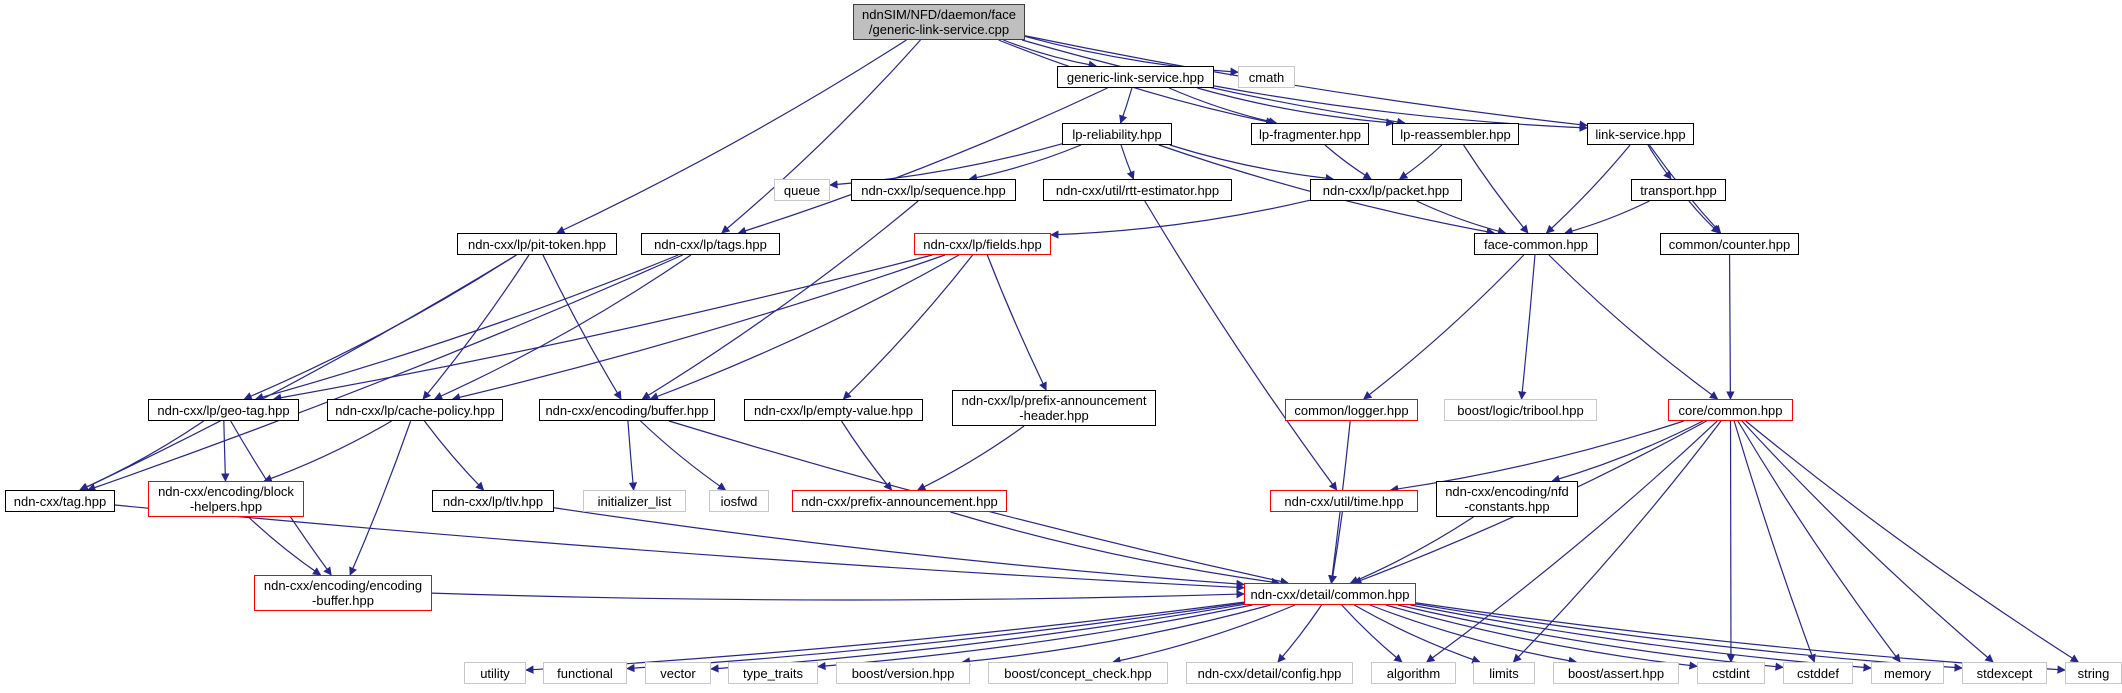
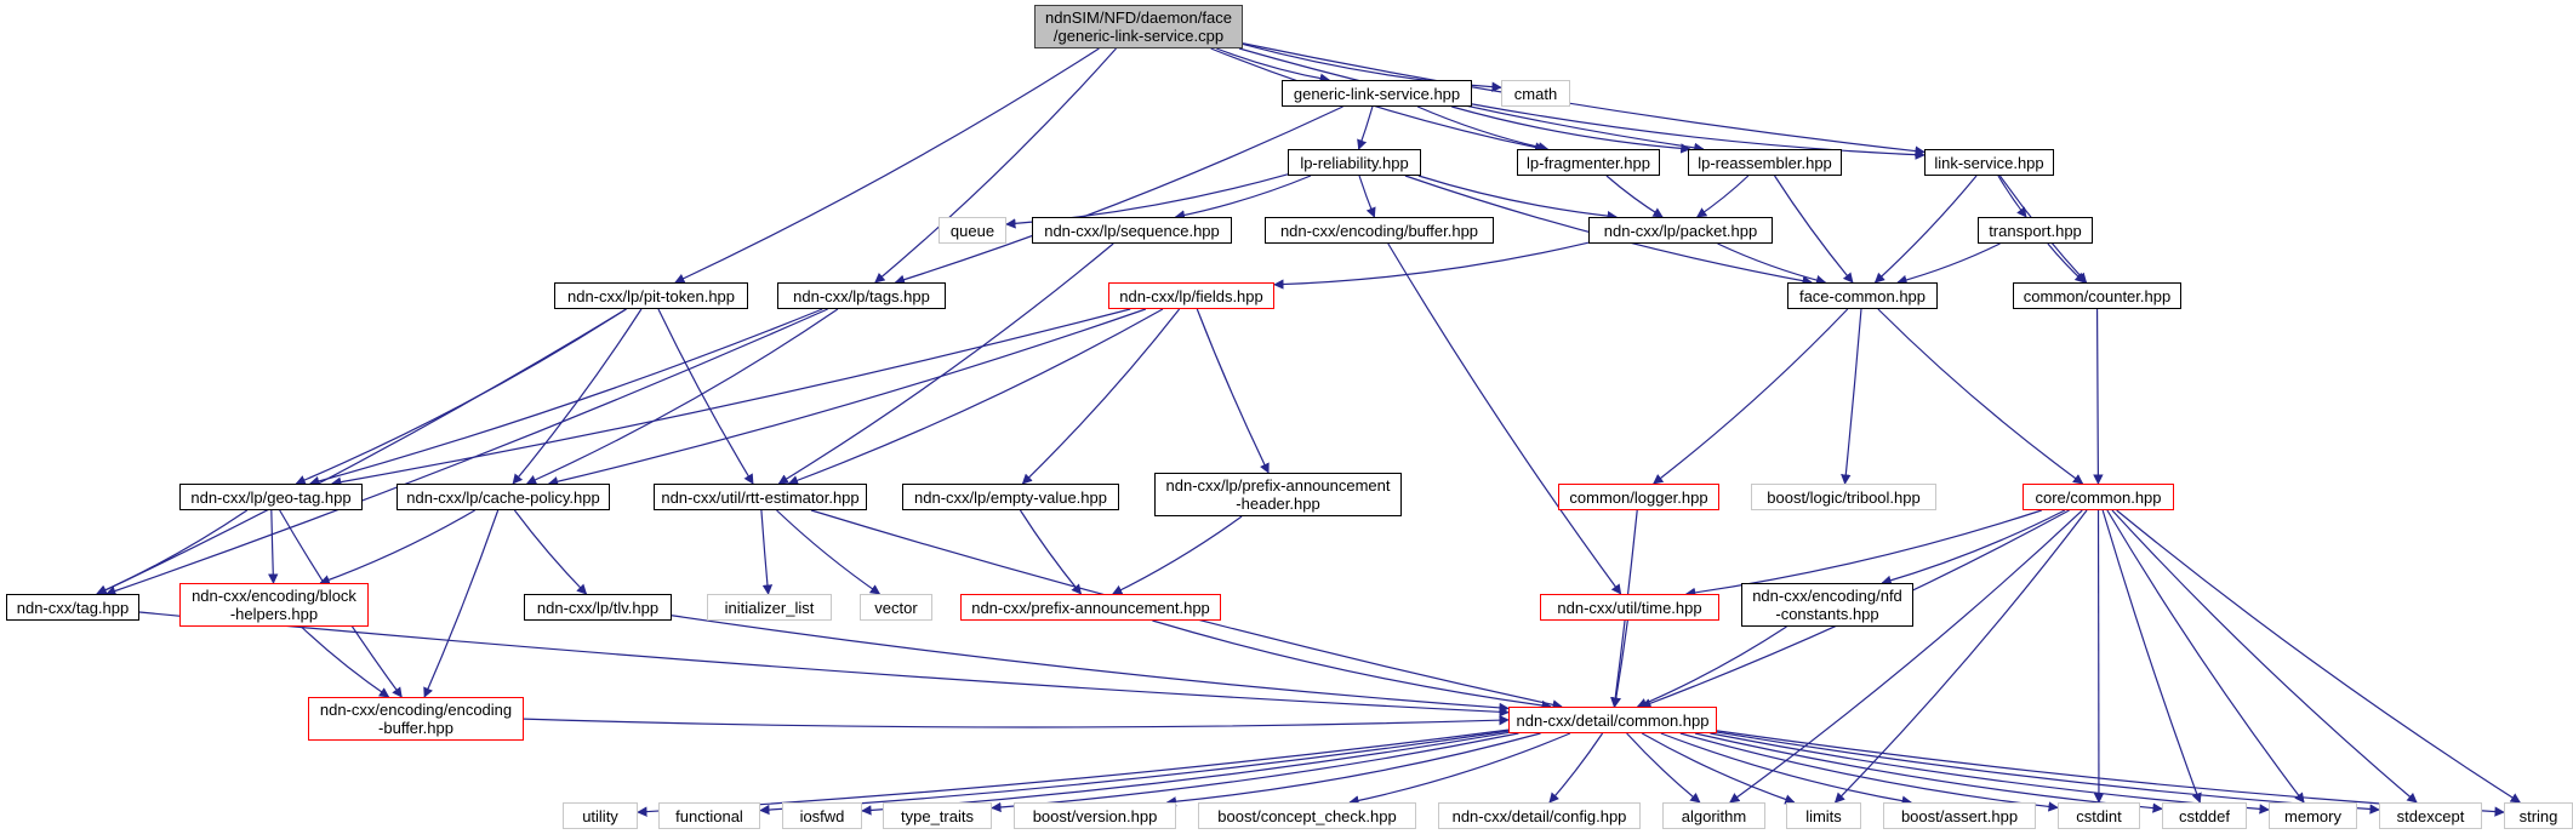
  ndnSIM/NFD/daemon/face
  /generic-link-service.cpp
  generic-link-service.hpp
  cmath
  lp-reliability.hpp
  lp-fragmenter.hpp
  lp-reassembler.hpp
  link-service.hpp
  queue
  ndn-cxx/lp/sequence.hpp
- ndn-cxx/util/rtt-estimator.hpp
+ ndn-cxx/encoding/buffer.hpp
  ndn-cxx/lp/packet.hpp
  transport.hpp
  ndn-cxx/lp/pit-token.hpp
  ndn-cxx/lp/tags.hpp
  ndn-cxx/lp/fields.hpp
  face-common.hpp
  common/counter.hpp
  ndn-cxx/lp/geo-tag.hpp
  ndn-cxx/lp/cache-policy.hpp
- ndn-cxx/encoding/buffer.hpp
+ ndn-cxx/util/rtt-estimator.hpp
  ndn-cxx/lp/empty-value.hpp
  ndn-cxx/lp/prefix-announcement
  -header.hpp
  common/logger.hpp
  boost/logic/tribool.hpp
  core/common.hpp
  ndn-cxx/tag.hpp
  ndn-cxx/encoding/block
  -helpers.hpp
  ndn-cxx/lp/tlv.hpp
  initializer_list
- iosfwd
+ vector
  ndn-cxx/prefix-announcement.hpp
  ndn-cxx/util/time.hpp
  ndn-cxx/encoding/nfd
  -constants.hpp
  ndn-cxx/encoding/encoding
  -buffer.hpp
  ndn-cxx/detail/common.hpp
  utility
  functional
- vector
+ iosfwd
  type_traits
  boost/version.hpp
  boost/concept_check.hpp
  ndn-cxx/detail/config.hpp
  algorithm
  limits
  boost/assert.hpp
  cstdint
  cstddef
  memory
  stdexcept
  string
